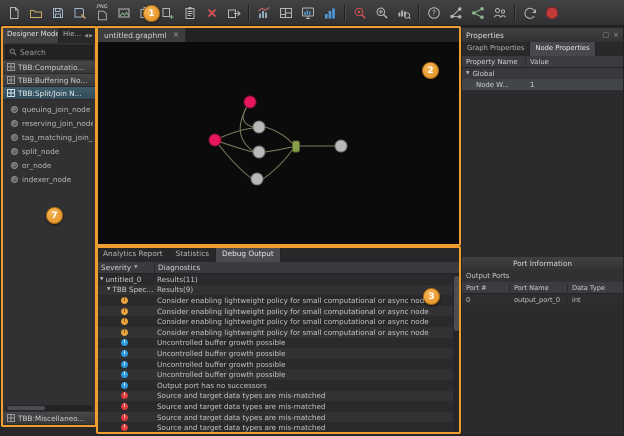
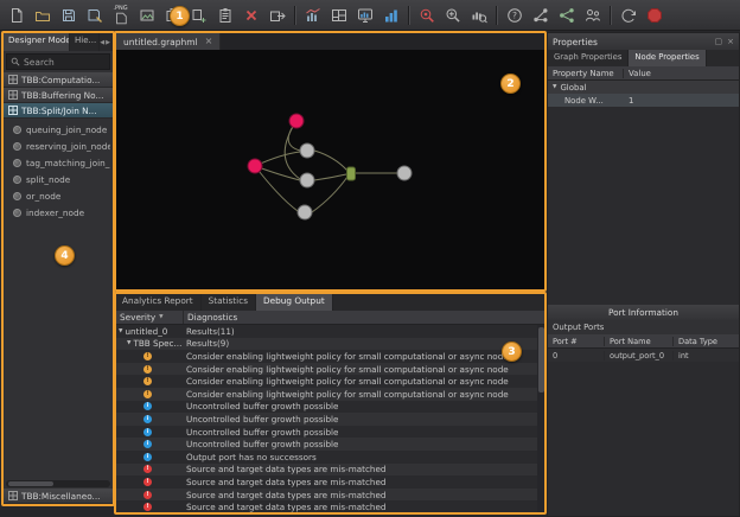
  ?
  Designer Mode
  Hie...
  Search
  TBB:Computatio...
  TBB:Buffering No...
  TBB:Split/Join N...
  queuing_join_node
  reserving_join_node
  tag_matching_join_
  split_node
  or_node
  indexer_node
  TBB:Miscellaneo...
  untitled.graphml
  ×
  Analytics Report
  Statistics
  Debug Output
  Severity
  Diagnostics
  untitled_0
  Results(11)
  TBB Spec...
  Results(9)
  Consider enabling lightweight policy for small computational or async nod
  Consider enabling lightweight policy for small computational or async node
  Consider enabling lightweight policy for small computational or async node
  Consider enabling lightweight policy for small computational or async node
  Uncontrolled buffer growth possible
  Uncontrolled buffer growth possible
  Uncontrolled buffer growth possible
  Uncontrolled buffer growth possible
  Output port has no successors
  Source and target data types are mis-matched
  Source and target data types are mis-matched
  Source and target data types are mis-matched
  Source and target data types are mis-matched
  Properties
  ▢
  ×
  Graph Properties
  Node Properties
  Property Name
  Value
  Global
  Node W...
  1
  Port Information
  Output Ports
  Port #
  Port Name
  Data Type
  0
  output_port_0
  int
  1
  2
  3
- 7
+ 4
